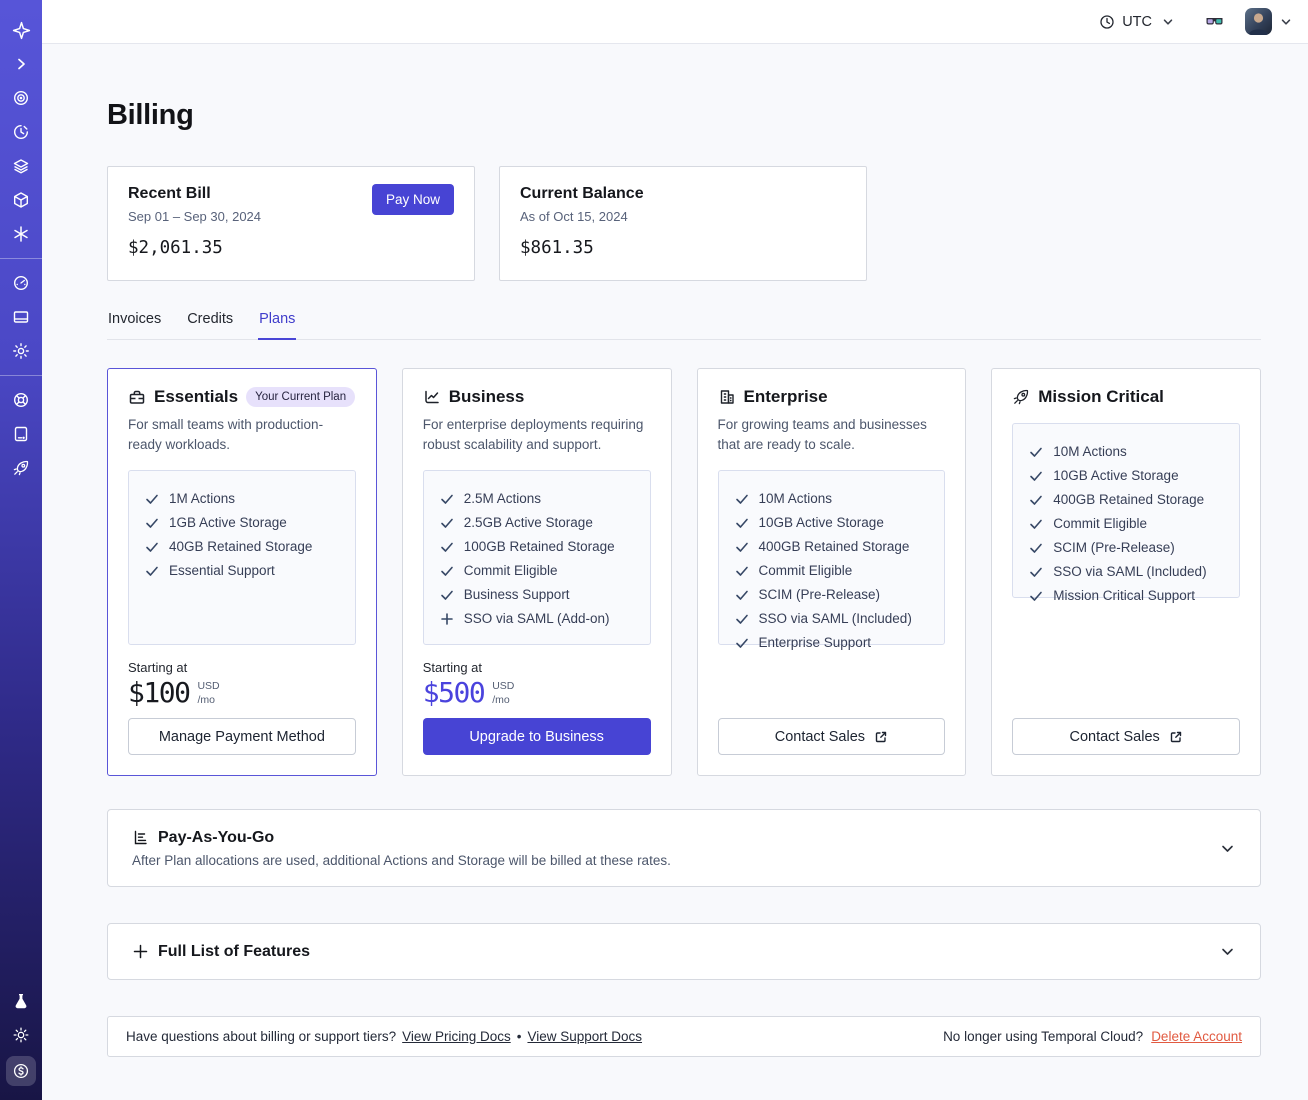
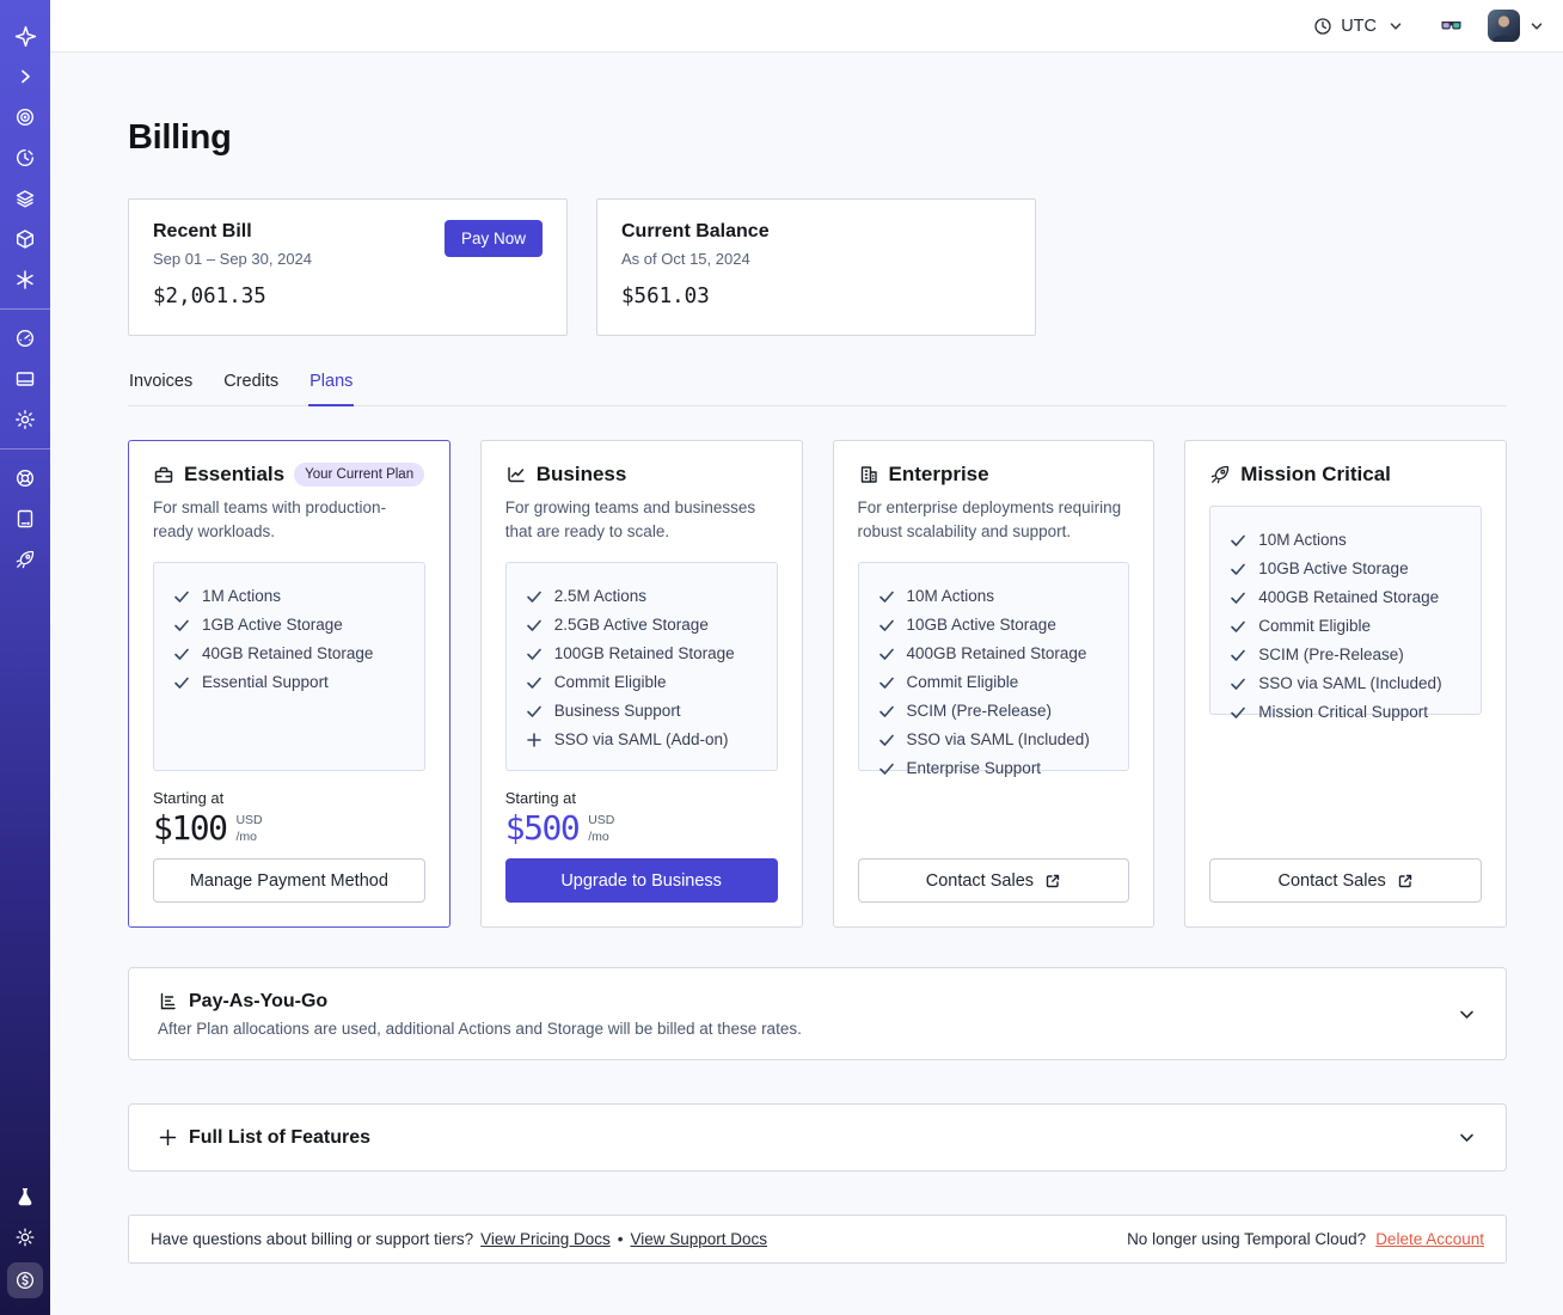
  UTC
  Billing
  Recent Bill
  Sep 01 – Sep 30, 2024
  $2,061.35
  Pay Now
  Current Balance
  As of Oct 15, 2024
- $861.35
+ $561.03
  Invoices
  Credits
  Plans
  Essentials
  Your Current Plan
  For small teams with production-ready workloads.
  1M Actions
  1GB Active Storage
  40GB Retained Storage
  Essential Support
  Starting at
  $100
  USD
  /mo
  Manage Payment Method
  Business
- For enterprise deployments requiring robust scalability and support.
+ For growing teams and businesses that are ready to scale.
  2.5M Actions
  2.5GB Active Storage
  100GB Retained Storage
  Commit Eligible
  Business Support
  SSO via SAML (Add-on)
  Starting at
  $500
  USD
  /mo
  Upgrade to Business
  Enterprise
- For growing teams and businesses that are ready to scale.
+ For enterprise deployments requiring robust scalability and support.
  10M Actions
  10GB Active Storage
  400GB Retained Storage
  Commit Eligible
  SCIM (Pre-Release)
  SSO via SAML (Included)
  Enterprise Support
  Contact Sales
  Mission Critical
  10M Actions
  10GB Active Storage
  400GB Retained Storage
  Commit Eligible
  SCIM (Pre-Release)
  SSO via SAML (Included)
  Mission Critical Support
  Contact Sales
  Pay-As-You-Go
  After Plan allocations are used, additional Actions and Storage will be billed at these rates.
  Full List of Features
  Have questions about billing or support tiers?
  View Pricing Docs
  •
  View Support Docs
  No longer using Temporal Cloud?
  Delete Account
